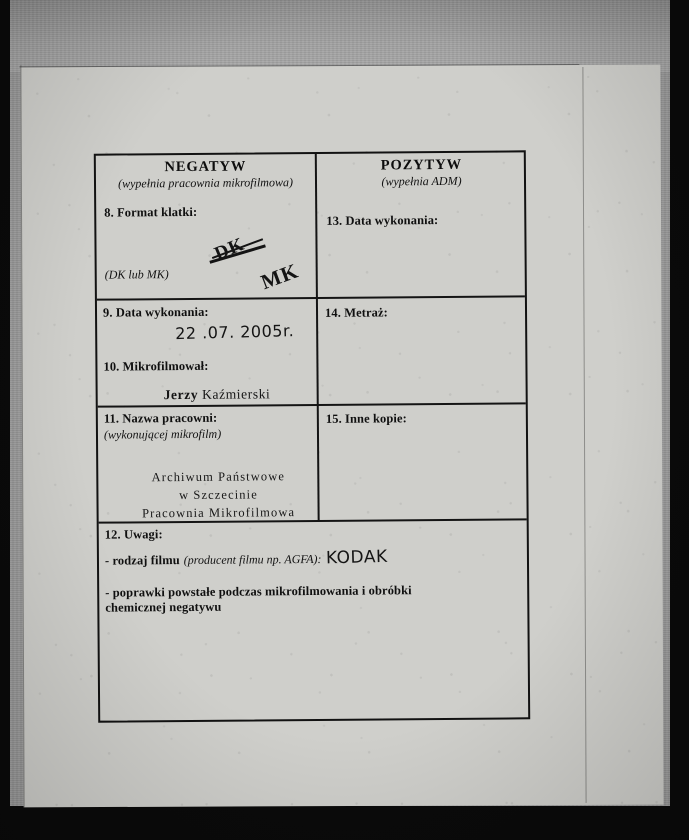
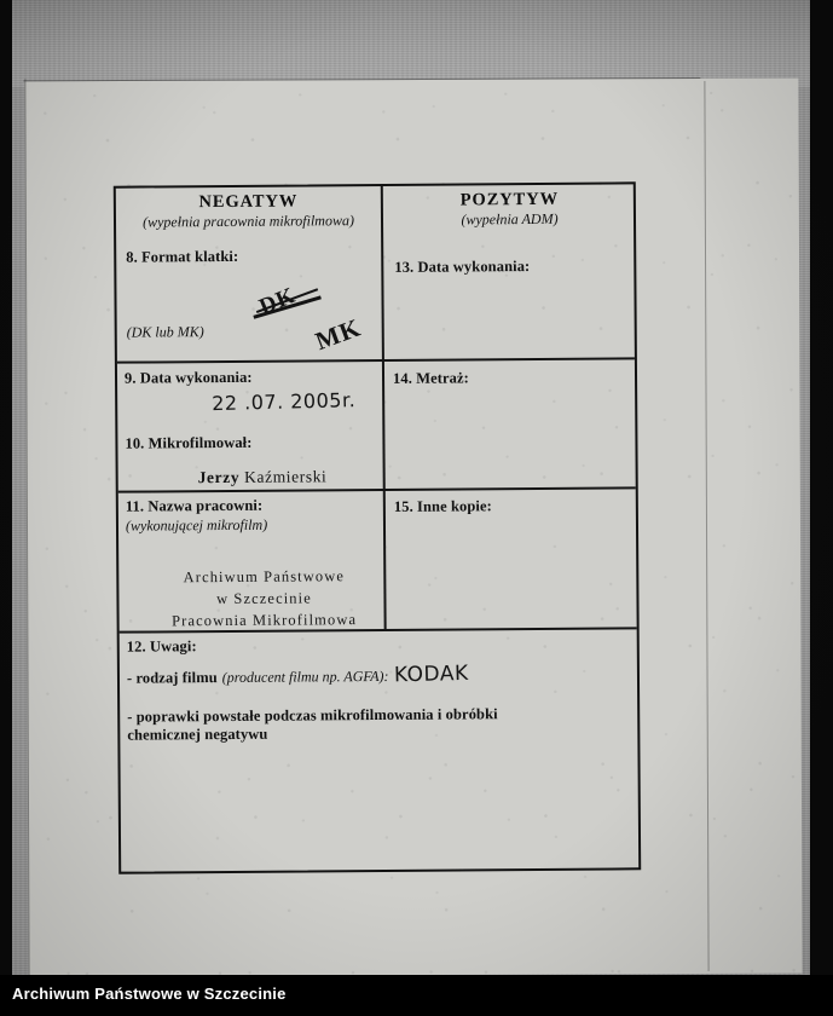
+ Archiwum Państwowe w Szczecinie
